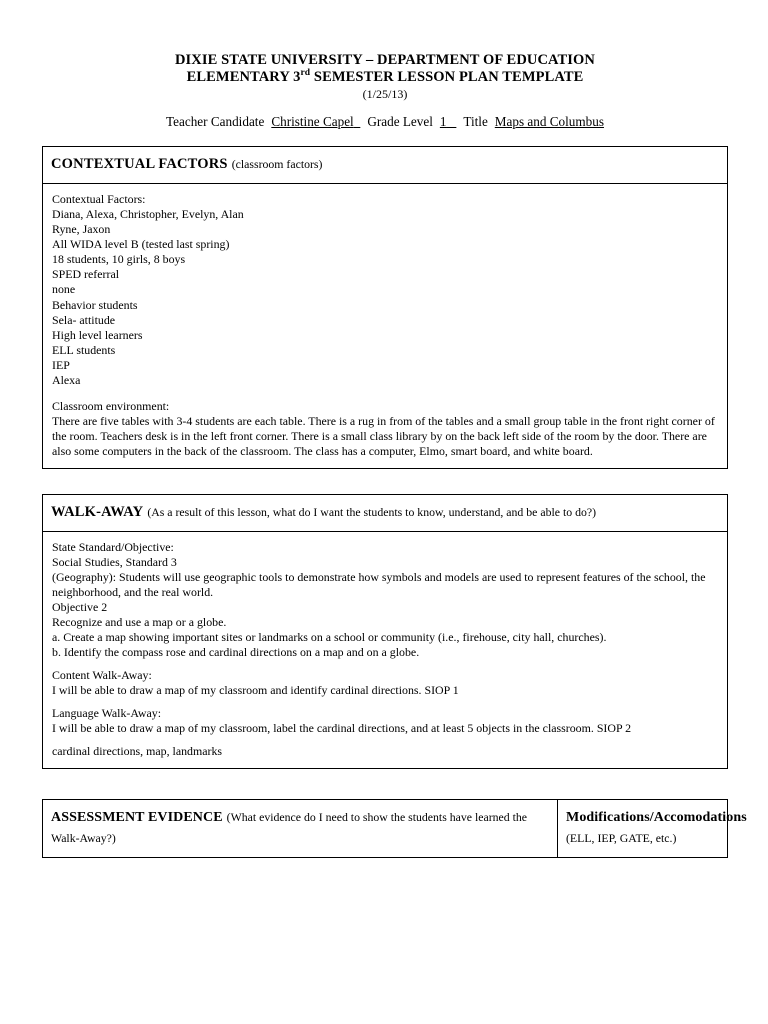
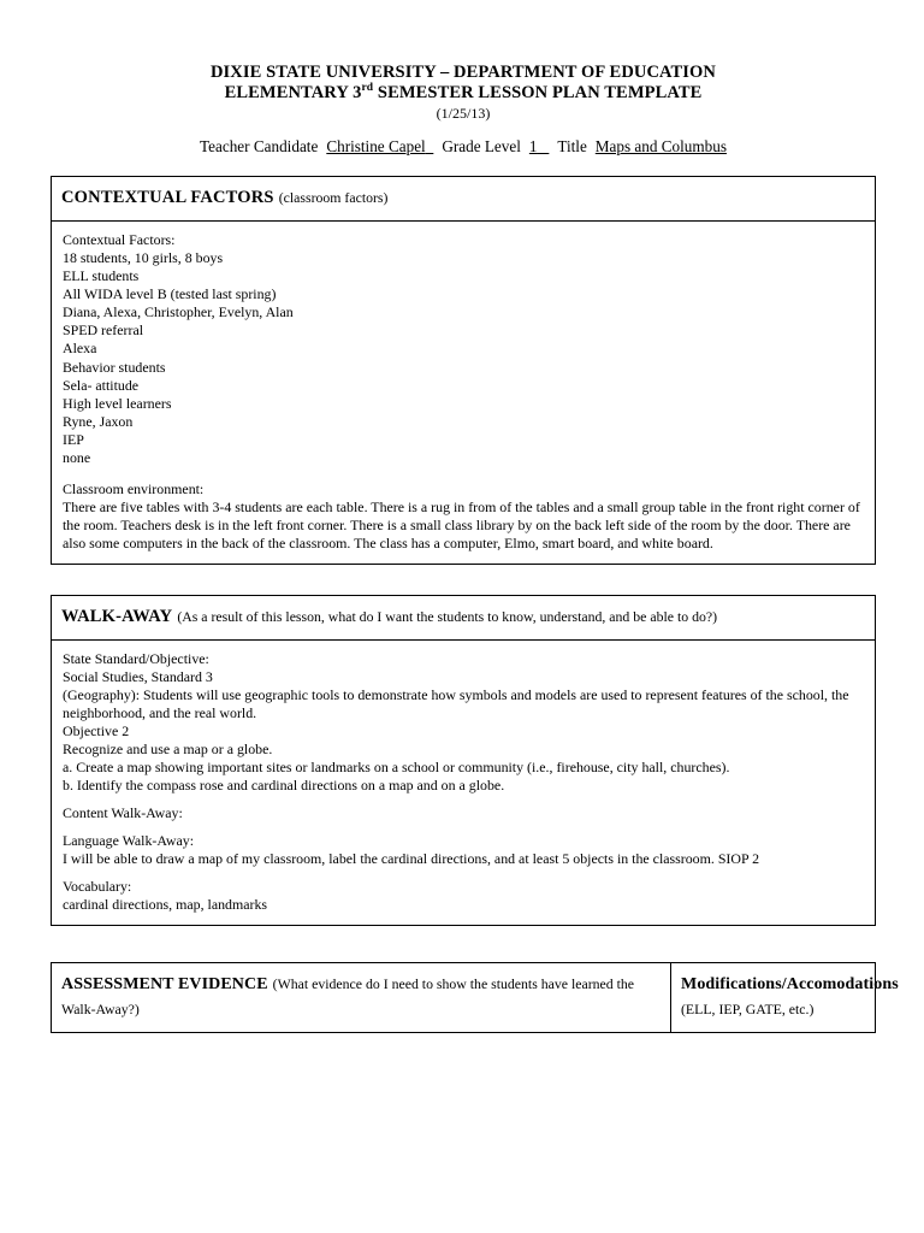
  DIXIE STATE UNIVERSITY – DEPARTMENT OF EDUCATION
  ELEMENTARY 3rd SEMESTER LESSON PLAN TEMPLATE
  (1/25/13)
  Teacher Candidate Christine Capel Grade Level 1 Title Maps and Columbus
  CONTEXTUAL FACTORS (classroom factors)
  Contextual Factors:
- Diana, Alexa, Christopher, Evelyn, Alan
+ 18 students, 10 girls, 8 boys
- Ryne, Jaxon
+ ELL students
  All WIDA level B (tested last spring)
- 18 students, 10 girls, 8 boys
+ Diana, Alexa, Christopher, Evelyn, Alan
  SPED referral
- none
+ Alexa
  Behavior students
  Sela- attitude
  High level learners
- ELL students
+ Ryne, Jaxon
  IEP
- Alexa
+ none
  Classroom environment:
  There are five tables with 3-4 students are each table. There is a rug in from of the tables and a small group table in the front right corner of the room. Teachers desk is in the left front corner. There is a small class library by on the back left side of the room by the door. There are also some computers in the back of the classroom. The class has a computer, Elmo, smart board, and white board.
  WALK-AWAY (As a result of this lesson, what do I want the students to know, understand, and be able to do?)
  State Standard/Objective:
  Social Studies, Standard 3
  (Geography): Students will use geographic tools to demonstrate how symbols and models are used to represent features of the school, the neighborhood, and the real world.
  Objective 2
  Recognize and use a map or a globe.
  a. Create a map showing important sites or landmarks on a school or community (i.e., firehouse, city hall, churches).
  b. Identify the compass rose and cardinal directions on a map and on a globe.
  Content Walk-Away:
- I will be able to draw a map of my classroom and identify cardinal directions. SIOP 1
  Language Walk-Away:
  I will be able to draw a map of my classroom, label the cardinal directions, and at least 5 objects in the classroom. SIOP 2
+ Vocabulary:
  cardinal directions, map, landmarks
  ASSESSMENT EVIDENCE (What evidence do I need to show the students have learned the Walk-Away?)
  Modifications/Accomodations (ELL, IEP, GATE, etc.)
